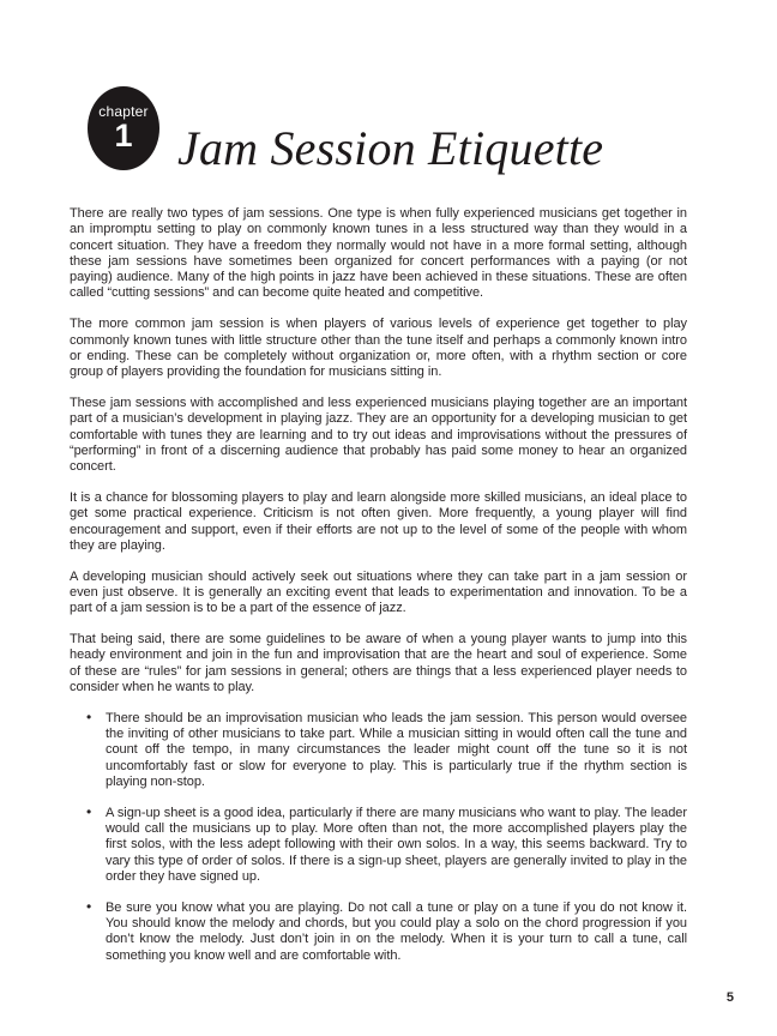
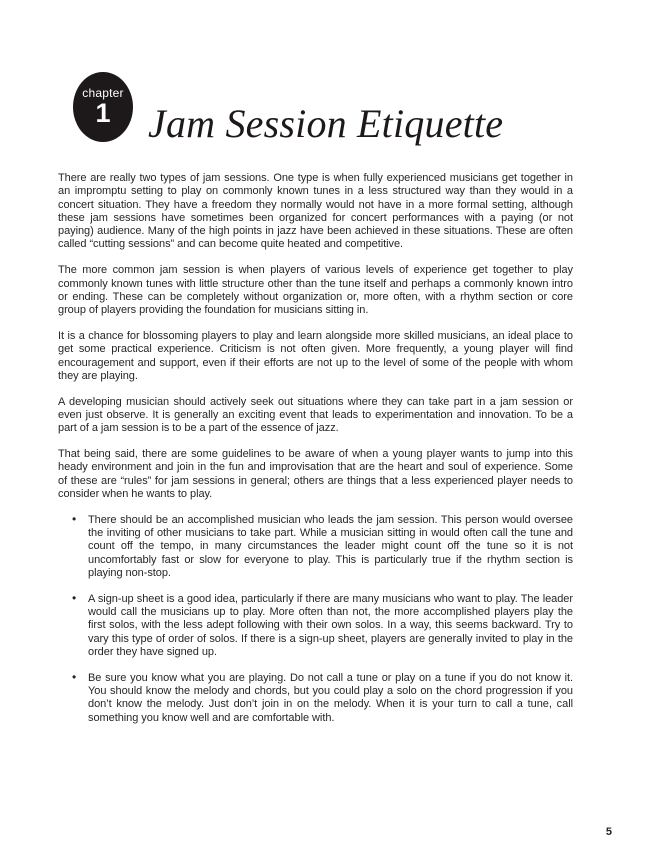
  chapter
  1
  Jam Session Etiquette
  There are really two types of jam sessions. One type is when fully experienced musicians get together in an impromptu setting to play on commonly known tunes in a less structured way than they would in a concert situation. They have a freedom they normally would not have in a more formal setting, although these jam sessions have sometimes been organized for concert performances with a paying (or not paying) audience. Many of the high points in jazz have been achieved in these situations. These are often called “cutting sessions” and can become quite heated and competitive.
  The more common jam session is when players of various levels of experience get together to play commonly known tunes with little structure other than the tune itself and perhaps a commonly known intro or ending. These can be completely without organization or, more often, with a rhythm section or core group of players providing the foundation for musicians sitting in.
- These jam sessions with accomplished and less experienced musicians playing together are an important part of a musician’s development in playing jazz. They are an opportunity for a developing musician to get comfortable with tunes they are learning and to try out ideas and improvisations without the pressures of “performing” in front of a discerning audience that probably has paid some money to hear an organized concert.
  It is a chance for blossoming players to play and learn alongside more skilled musicians, an ideal place to get some practical experience. Criticism is not often given. More frequently, a young player will find encouragement and support, even if their efforts are not up to the level of some of the people with whom they are playing.
  A developing musician should actively seek out situations where they can take part in a jam session or even just observe. It is generally an exciting event that leads to experimentation and innovation. To be a part of a jam session is to be a part of the essence of jazz.
  That being said, there are some guidelines to be aware of when a young player wants to jump into this heady environment and join in the fun and improvisation that are the heart and soul of experience. Some of these are “rules” for jam sessions in general; others are things that a less experienced player needs to consider when he wants to play.
  •
- There should be an improvisation musician who leads the jam session. This person would oversee the inviting of other musicians to take part. While a musician sitting in would often call the tune and count off the tempo, in many circumstances the leader might count off the tune so it is not uncomfortably fast or slow for everyone to play. This is particularly true if the rhythm section is playing non-stop.
+ There should be an accomplished musician who leads the jam session. This person would oversee the inviting of other musicians to take part. While a musician sitting in would often call the tune and count off the tempo, in many circumstances the leader might count off the tune so it is not uncomfortably fast or slow for everyone to play. This is particularly true if the rhythm section is playing non-stop.
  •
  A sign-up sheet is a good idea, particularly if there are many musicians who want to play. The leader would call the musicians up to play. More often than not, the more accomplished players play the first solos, with the less adept following with their own solos. In a way, this seems backward. Try to vary this type of order of solos. If there is a sign-up sheet, players are generally invited to play in the order they have signed up.
  •
  Be sure you know what you are playing. Do not call a tune or play on a tune if you do not know it. You should know the melody and chords, but you could play a solo on the chord progression if you don’t know the melody. Just don’t join in on the melody. When it is your turn to call a tune, call something you know well and are comfortable with.
  5
